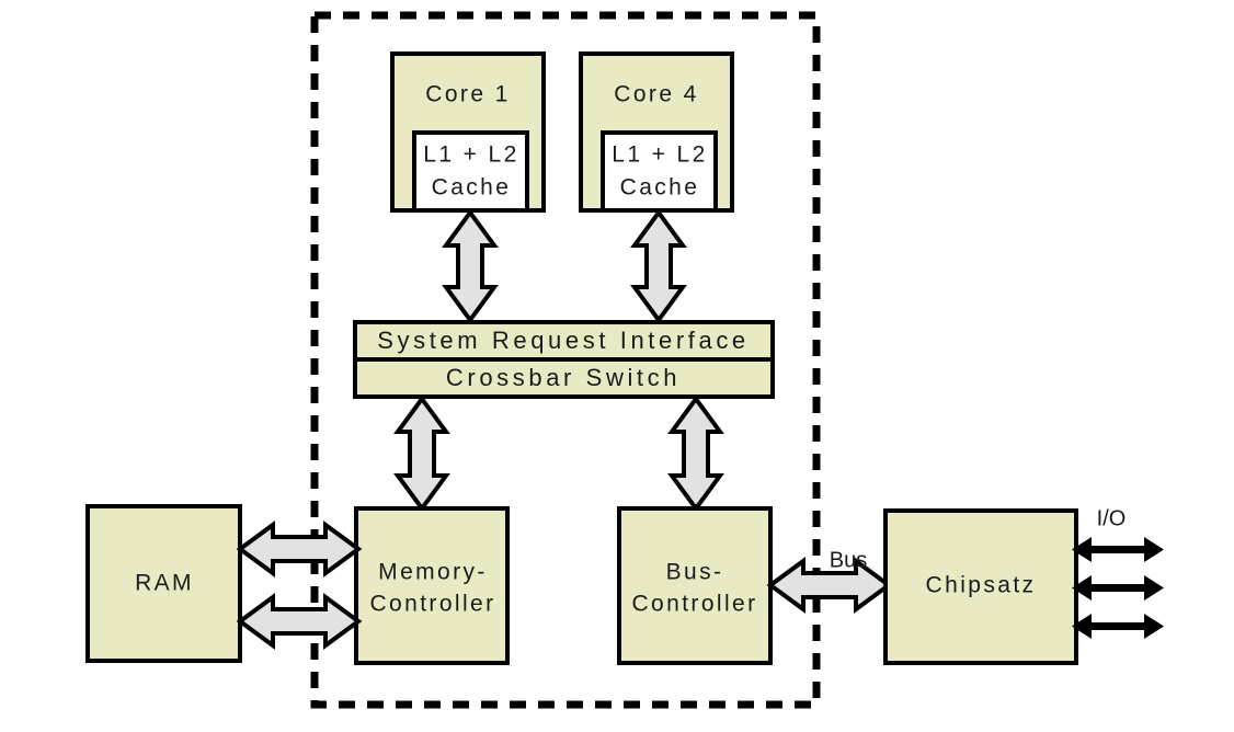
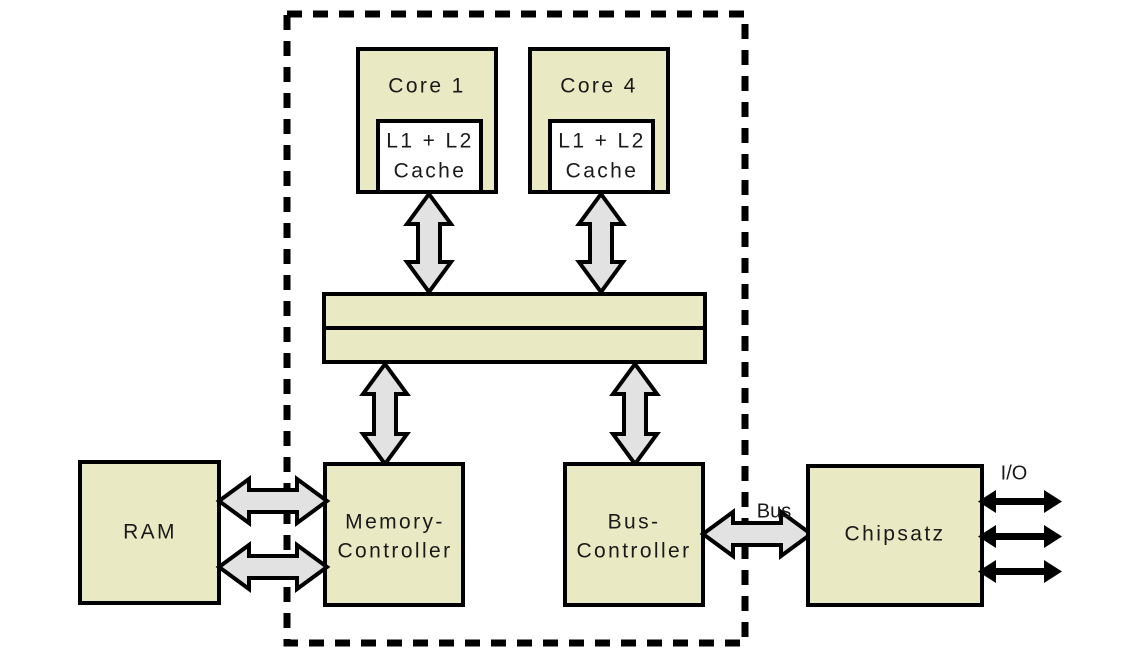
  Core 1
  L1 + L2
  Cache
  Core 4
  L1 + L2
  Cache
- System Request Interface
- Crossbar Switch
  RAM
  Memory-
  Controller
  Bus-
  Controller
  Bus
  Chipsatz
  I/O
